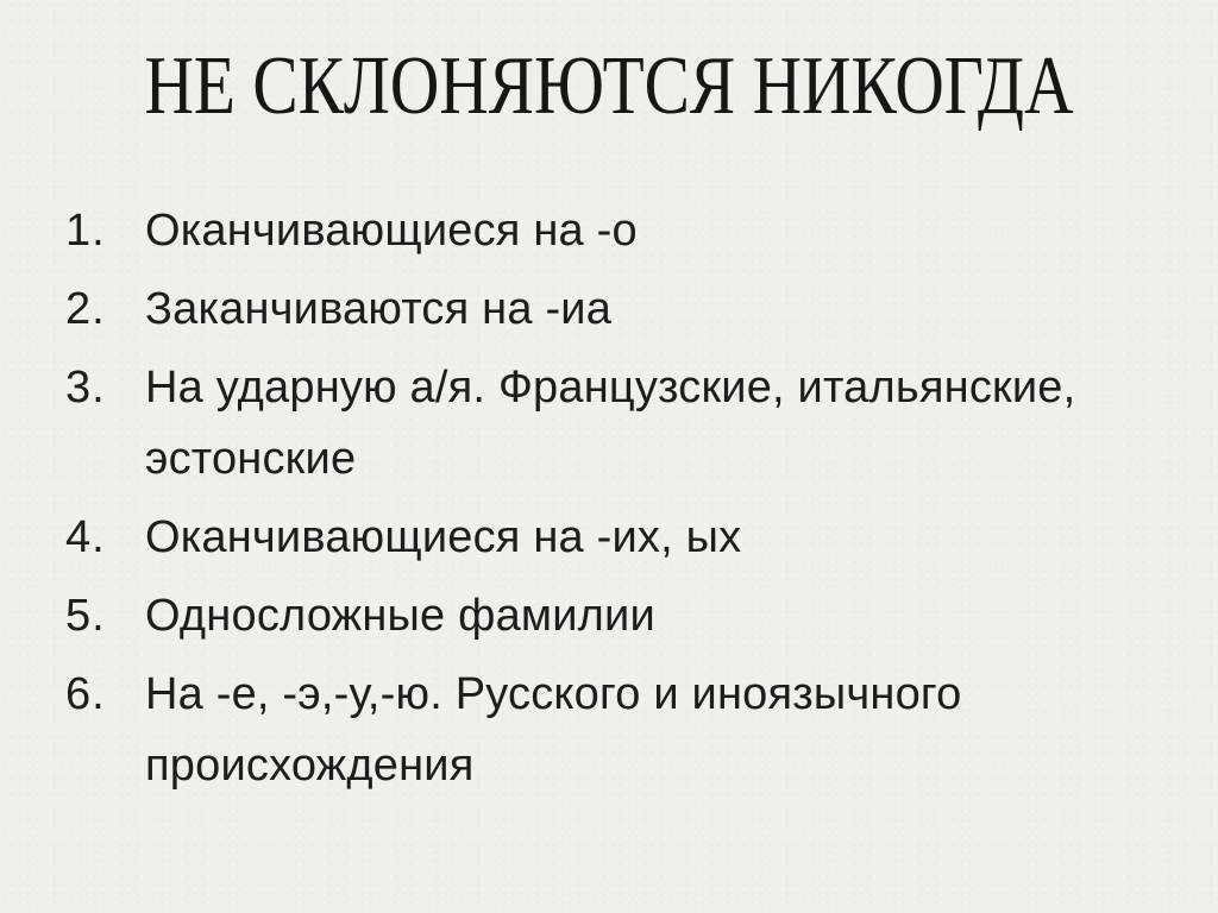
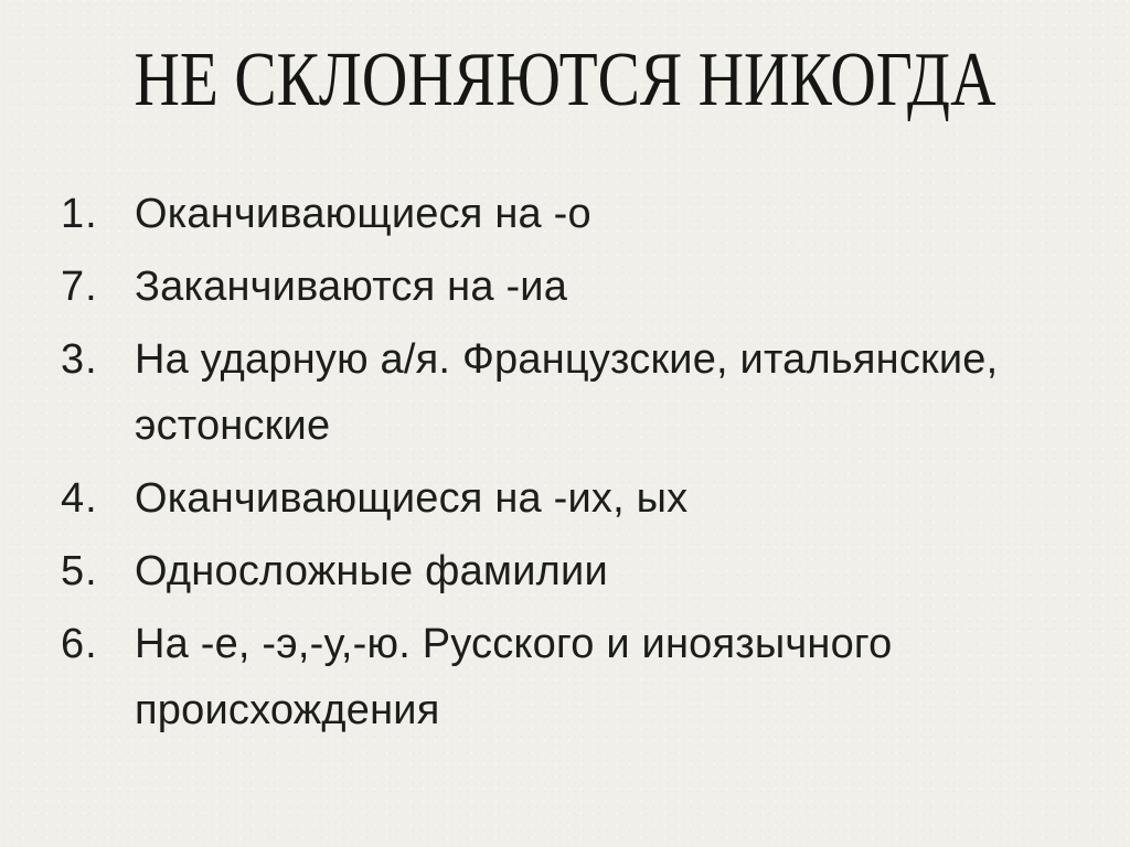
  НЕ СКЛОНЯЮТСЯ НИКОГДА
  1.
  Оканчивающиеся на -о
- 2.
+ 7.
  Заканчиваются на -иа
  3.
  На ударную а/я. Французские, итальянские,
  эстонские
  4.
  Оканчивающиеся на -их, ых
  5.
  Односложные фамилии
  6.
  На -е, -э,-у,-ю. Русского и иноязычного
  происхождения
